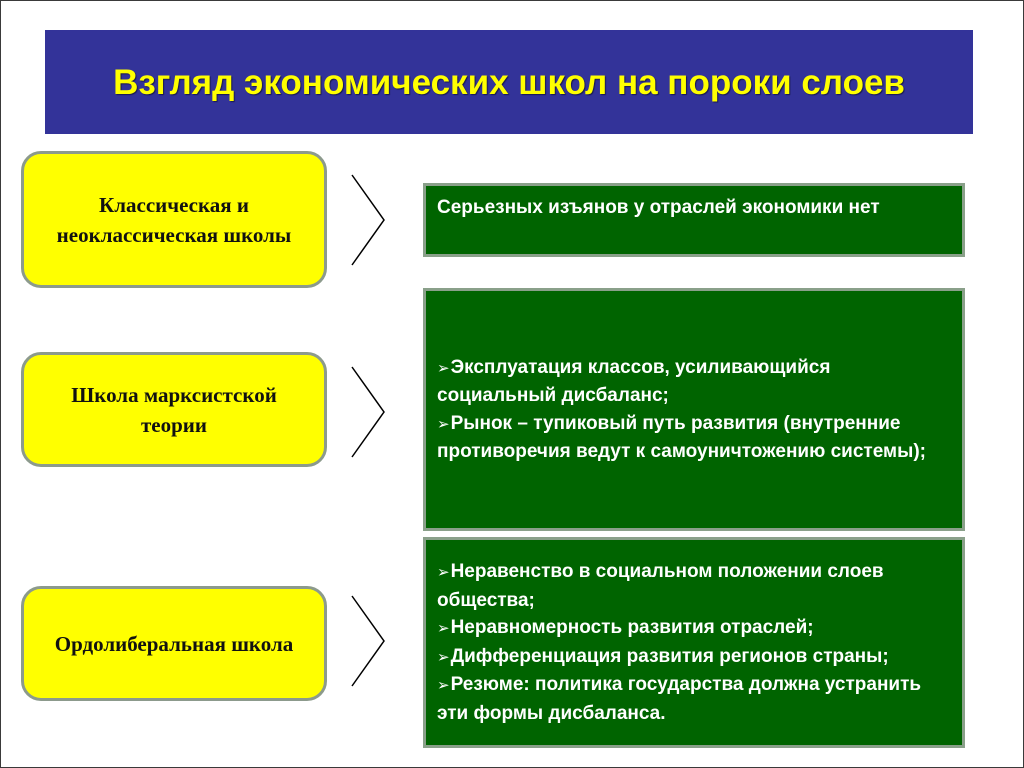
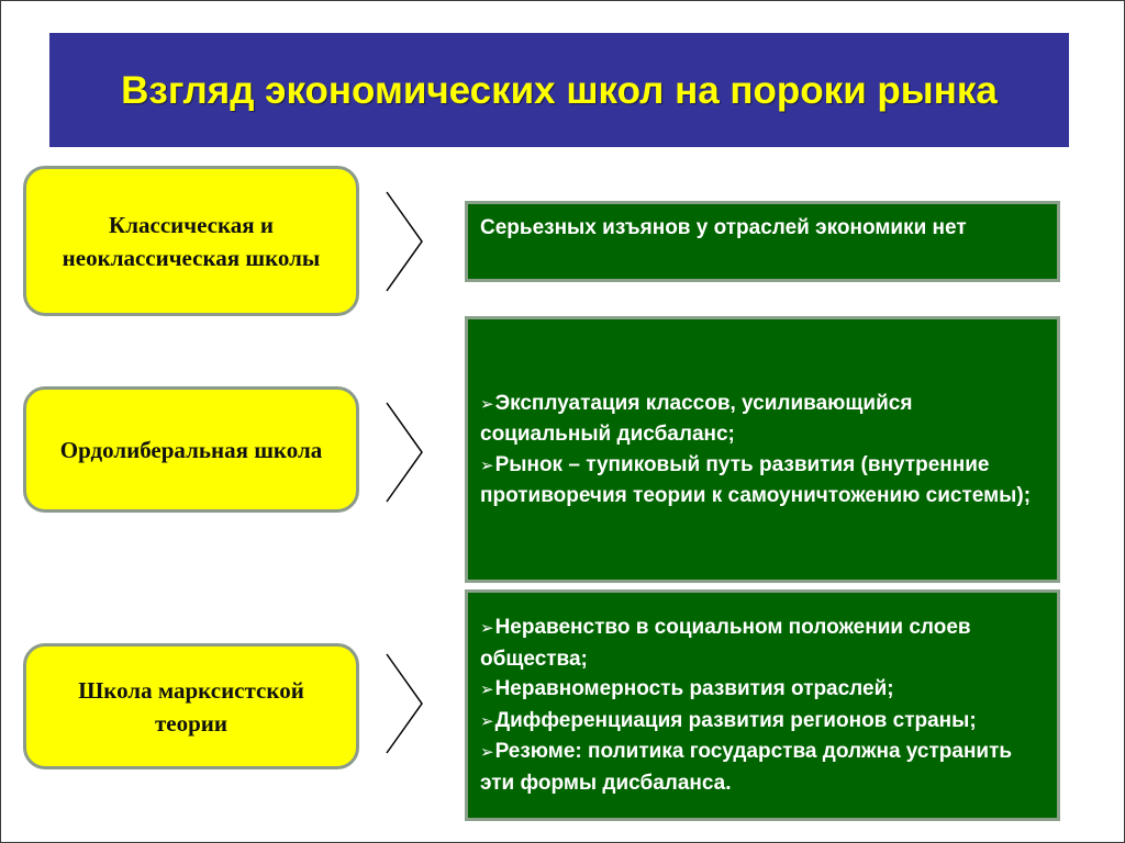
- Взгляд экономических школ на пороки слоев
+ Взгляд экономических школ на пороки рынка
  Классическая и неоклассическая школы
  Серьезных изъянов у отраслей экономики нет
- Школа марксистской теории
+ Ордолиберальная школа
  ➢Эксплуатация классов, усиливающийся социальный дисбаланс;
- ➢Рынок – тупиковый путь развития (внутренние противоречия ведут к самоуничтожению системы);
+ ➢Рынок – тупиковый путь развития (внутренние противоречия теории к самоуничтожению системы);
- Ордолиберальная школа
+ Школа марксистской теории
  ➢Неравенство в социальном положении слоев общества;
  ➢Неравномерность развития отраслей;
  ➢Дифференциация развития регионов страны;
  ➢Резюме: политика государства должна устранить эти формы дисбаланса.
